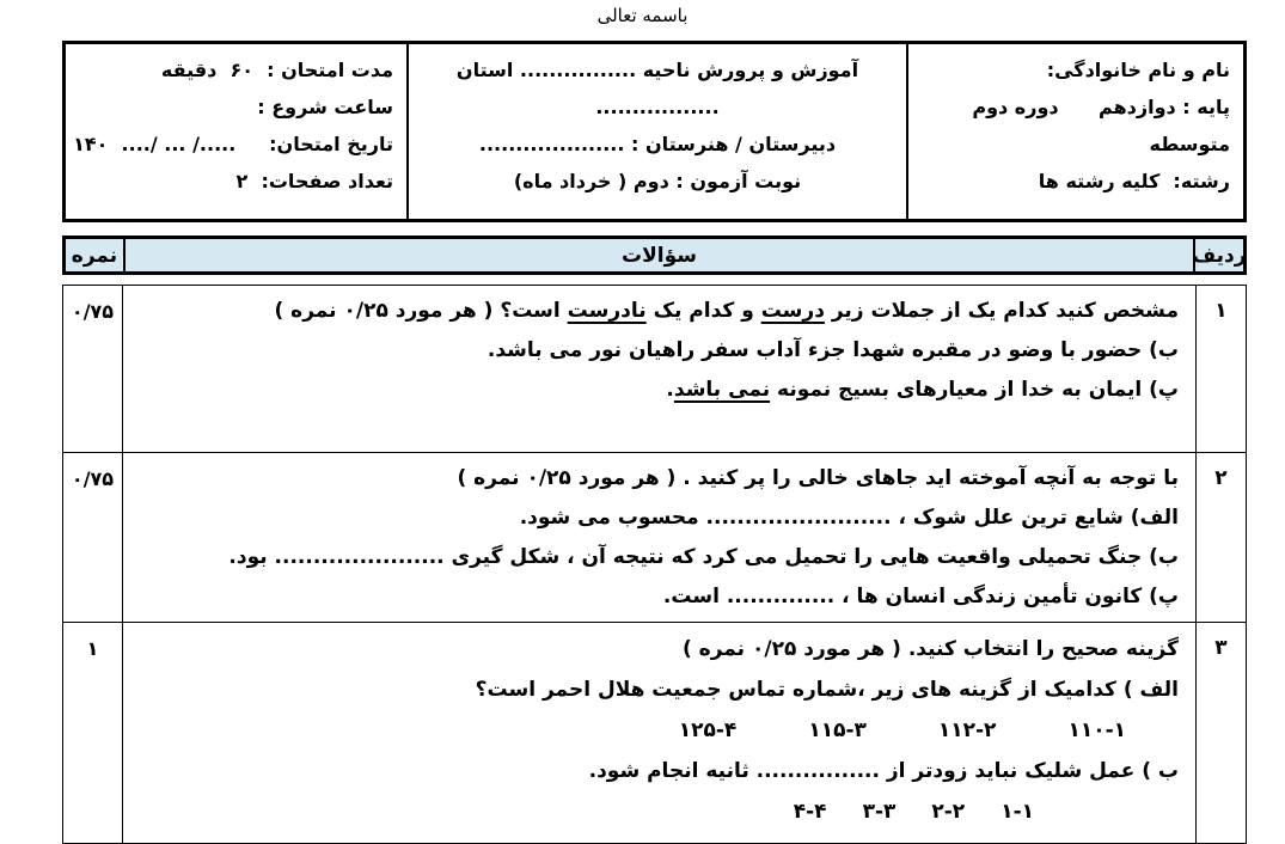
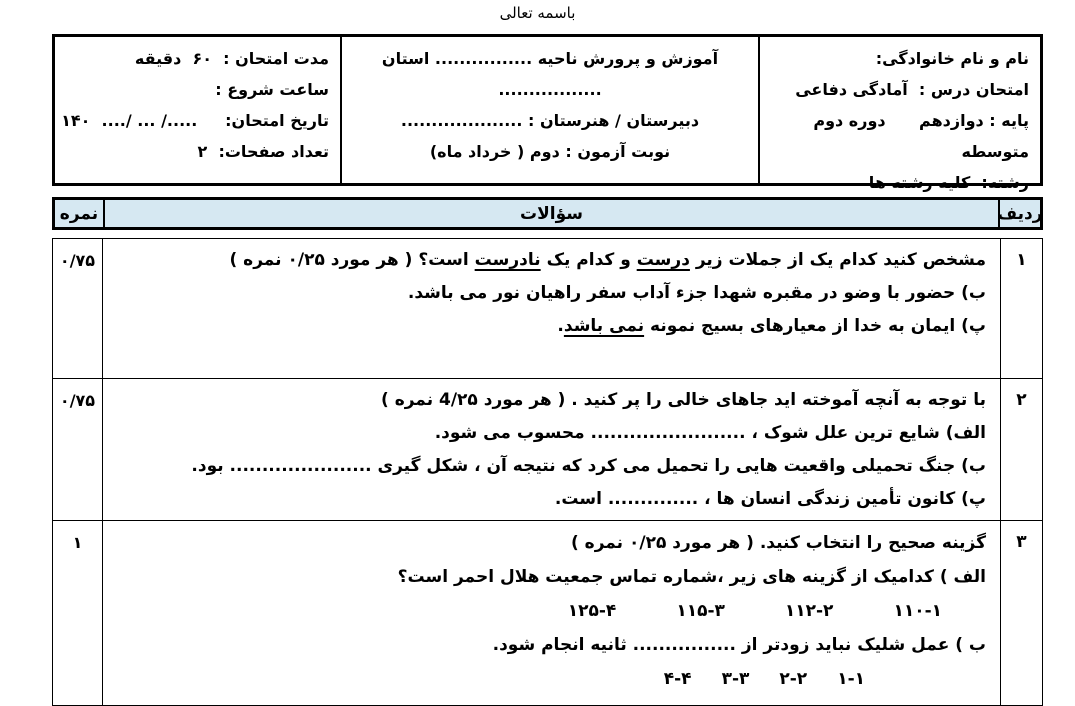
  باسمه تعالی
  نام و نام خانوادگی:
+ امتحان درس : آمادگی دفاعی
  پایه : دوازدهم دوره دوم متوسطه
  رشته: کلیه رشته ها
  آموزش و پرورش ناحیه ................ استان .................
  دبیرستان / هنرستان : ....................
  نوبت آزمون : دوم ( خرداد ماه)
  مدت امتحان : ۶۰ دقیقه
  ساعت شروع :
  تاریخ امتحان: ...../ ... /.... ۱۴۰
  تعداد صفحات: ۲
  ردیف
  سؤالات
  نمره
  ۱
  مشخص کنید کدام یک از جملات زیر درست و کدام یک نادرست است؟ ( هر مورد ۰/۲۵ نمره )
  ب) حضور با وضو در مقبره شهدا جزء آداب سفر راهیان نور می باشد.
  پ) ایمان به خدا از معیارهای بسیج نمونه نمی باشد.
  ۰/۷۵
  ۲
- با توجه به آنچه آموخته اید جاهای خالی را پر کنید . ( هر مورد ۰/۲۵ نمره )
+ با توجه به آنچه آموخته اید جاهای خالی را پر کنید . ( هر مورد 4/۲۵ نمره )
  الف) شایع ترین علل شوک ، ........................ محسوب می شود.
  ب) جنگ تحمیلی واقعیت هایی را تحمیل می کرد که نتیجه آن ، شکل گیری ...................... بود.
  پ) کانون تأمین زندگی انسان ها ، .............. است.
  ۰/۷۵
  ۳
  گزینه صحیح را انتخاب کنید. ( هر مورد ۰/۲۵ نمره )
  الف ) کدامیک از گزینه های زیر ،شماره تماس جمعیت هلال احمر است؟
  ۱۱۰-۱
  ۱۱۲-۲
  ۱۱۵-۳
  ۱۲۵-۴
  ب ) عمل شلیک نباید زودتر از ................ ثانیه انجام شود.
  ۱-۱
  ۲-۲
  ۳-۳
  ۴-۴
  ۱
